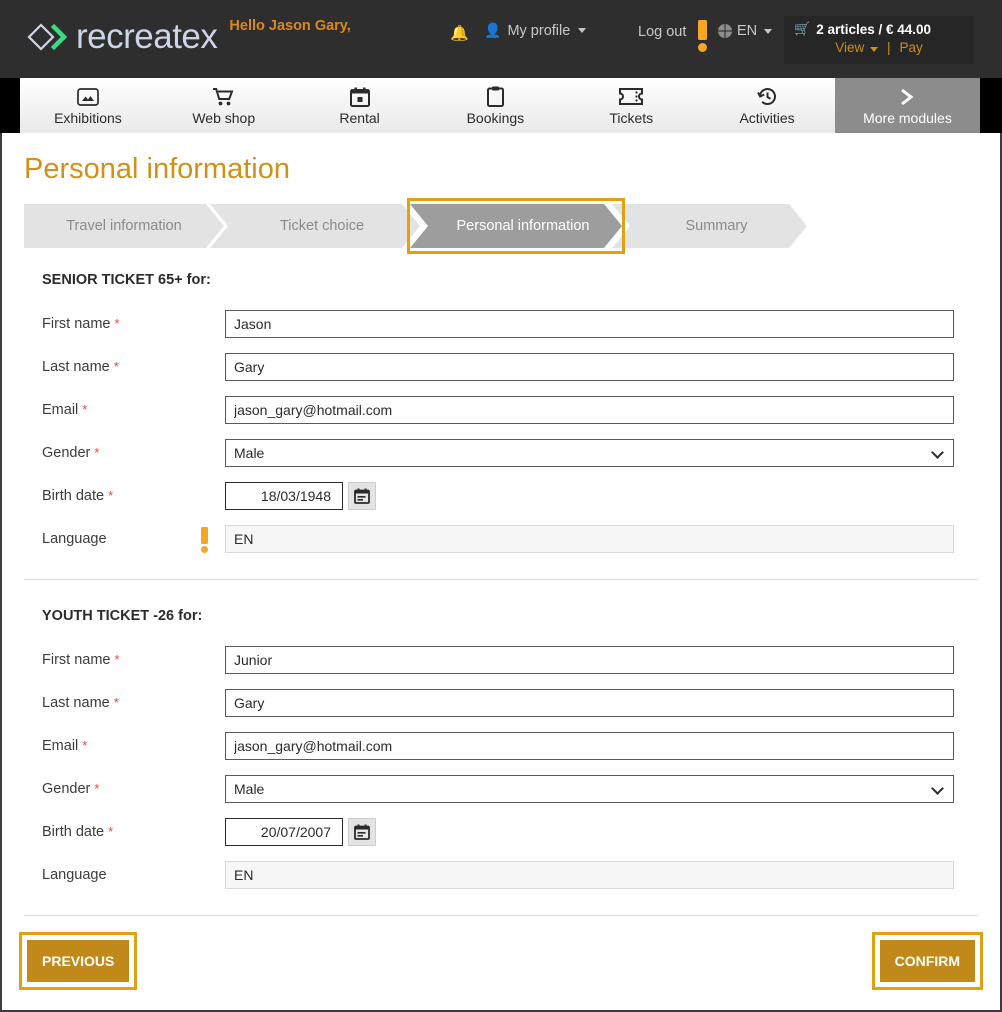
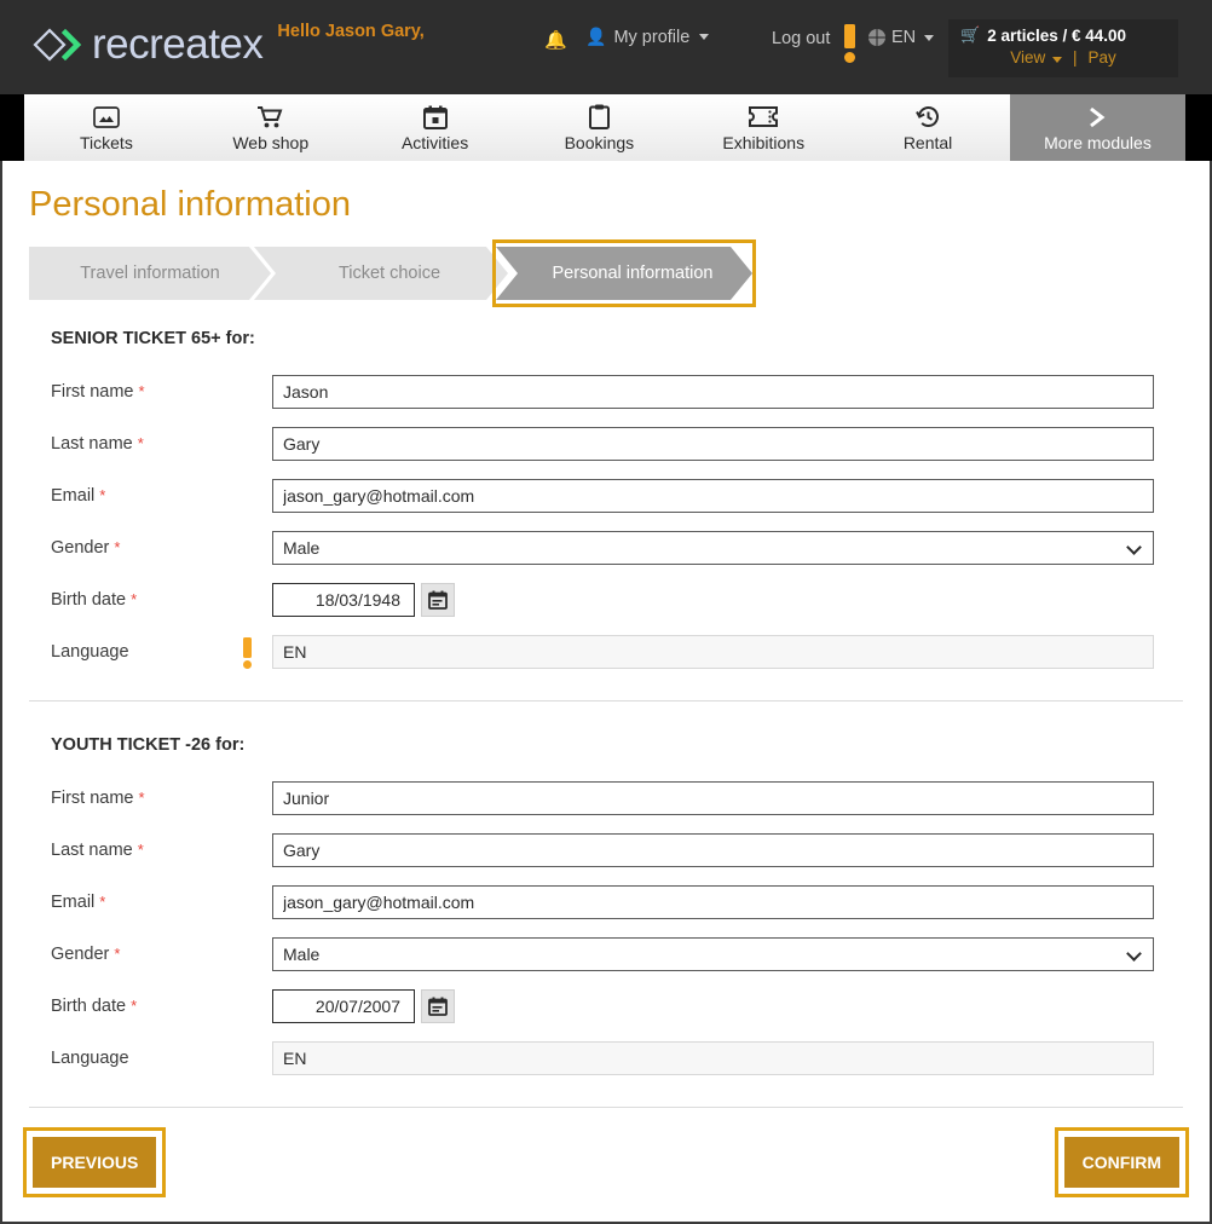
  recreatex
  Hello Jason Gary,
  🔔
  👤
  My profile
  Log out
  EN
  🛒
  2 articles / € 44.00
  View
  |
  Pay
- Exhibitions
+ Tickets
  Web shop
- Rental
+ Activities
  Bookings
- Tickets
+ Exhibitions
- Activities
+ Rental
  More modules
  Personal information
  Travel information
  Ticket choice
  Personal information
- Summary
  SENIOR TICKET 65+ for:
  First name *
  Jason
  Last name *
  Gary
  Email *
  jason_gary@hotmail.com
  Gender *
  Male
  Birth date *
  18/03/1948
  Language
  EN
  YOUTH TICKET -26 for:
  First name *
  Junior
  Last name *
  Gary
  Email *
  jason_gary@hotmail.com
  Gender *
  Male
  Birth date *
  20/07/2007
  Language
  EN
  PREVIOUS
  CONFIRM
